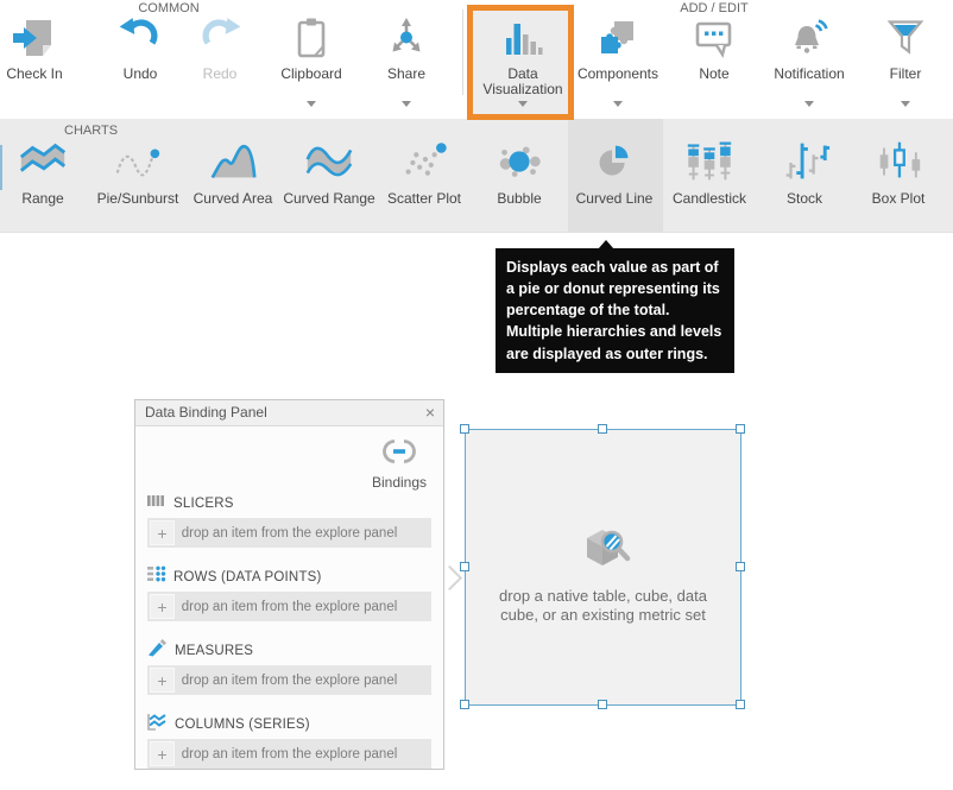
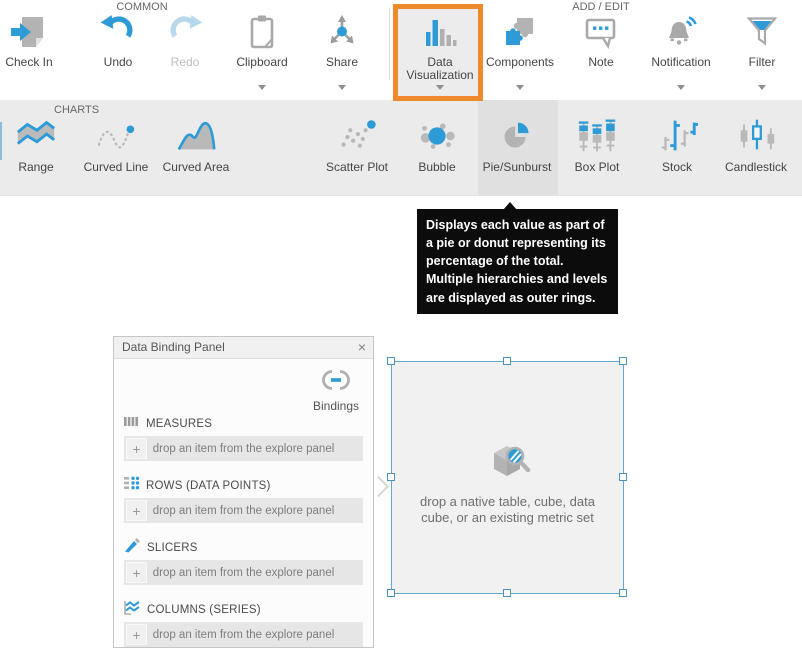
  COMMON
  ADD / EDIT
  Check In
  Undo
  Redo
  Clipboard
  Share
  Data Visualization
  Components
  Note
  Notification
  Filter
  CHARTS
  Range
- Pie/Sunburst
+ Curved Line
  Curved Area
- Curved Range
  Scatter Plot
  Bubble
- Curved Line
+ Pie/Sunburst
- Candlestick
+ Box Plot
  Stock
- Box Plot
+ Candlestick
  Displays each value as part of a pie or donut representing its percentage of the total. Multiple hierarchies and levels are displayed as outer rings.
  Data Binding Panel
  ×
  Bindings
- SLICERS
+ MEASURES
  +
  drop an item from the explore panel
  ROWS (DATA POINTS)
  +
  drop an item from the explore panel
- MEASURES
+ SLICERS
  +
  drop an item from the explore panel
  COLUMNS (SERIES)
  +
  drop an item from the explore panel
  drop a native table, cube, data cube, or an existing metric set
